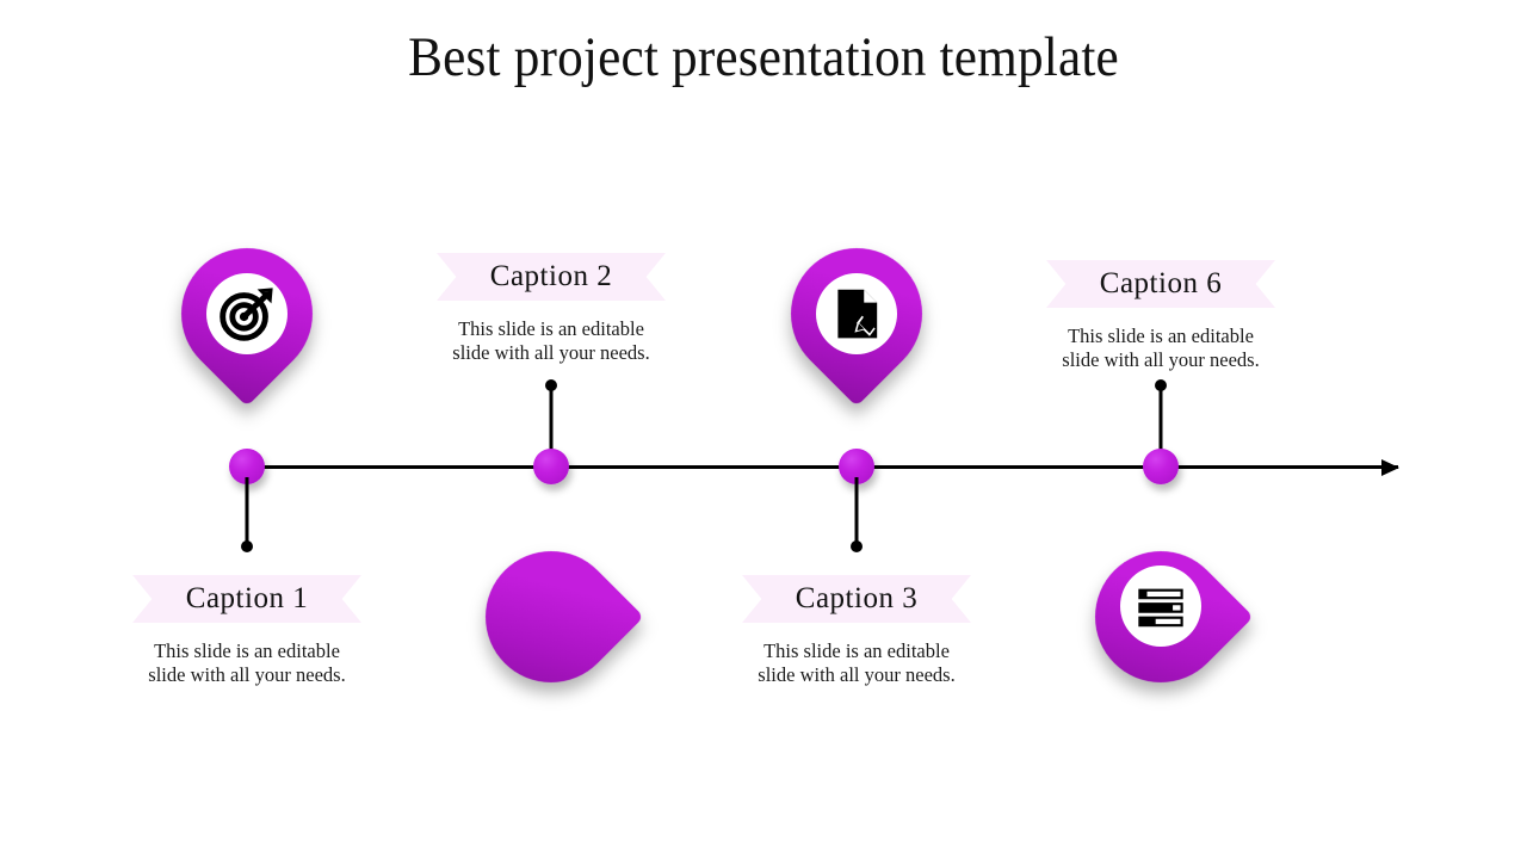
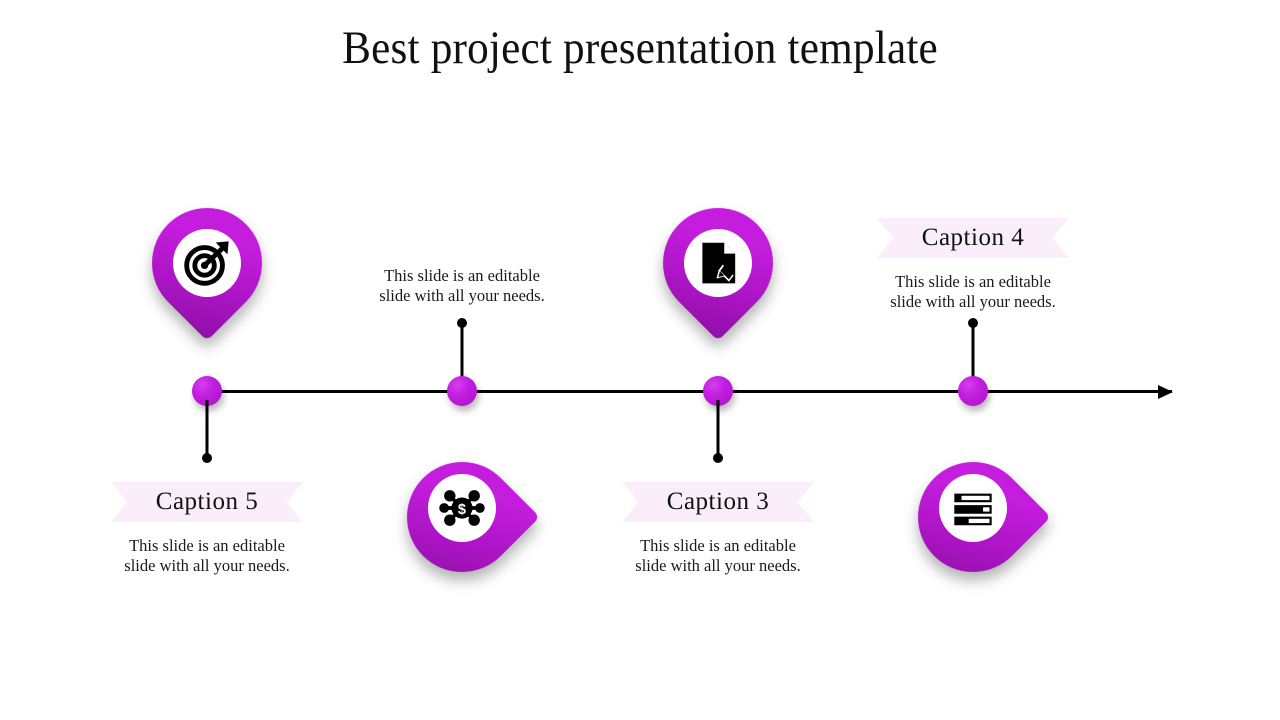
  Best project presentation template
- Caption 1
+ Caption 5
  This slide is an editable
  slide with all your needs.
- Caption 2
  This slide is an editable
  slide with all your needs.
+ $
  Caption 3
  This slide is an editable
  slide with all your needs.
- Caption 6
+ Caption 4
  This slide is an editable
  slide with all your needs.
